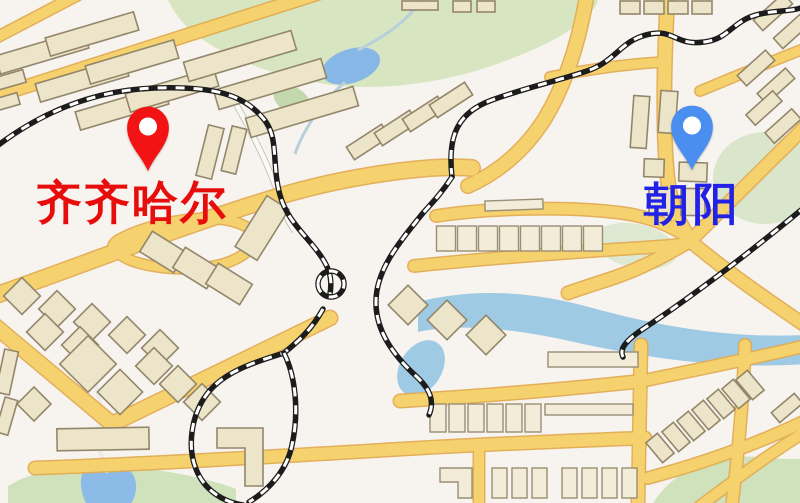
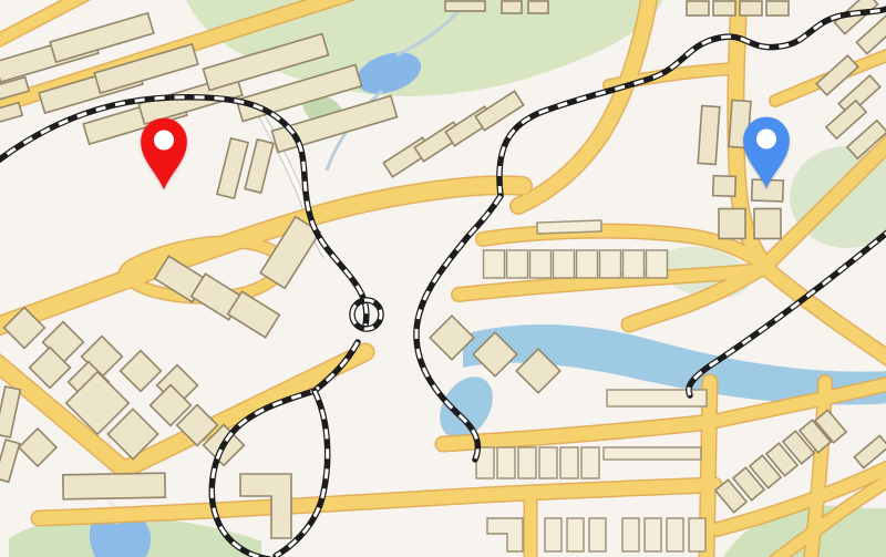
- 齐齐哈尔
- 朝阳
